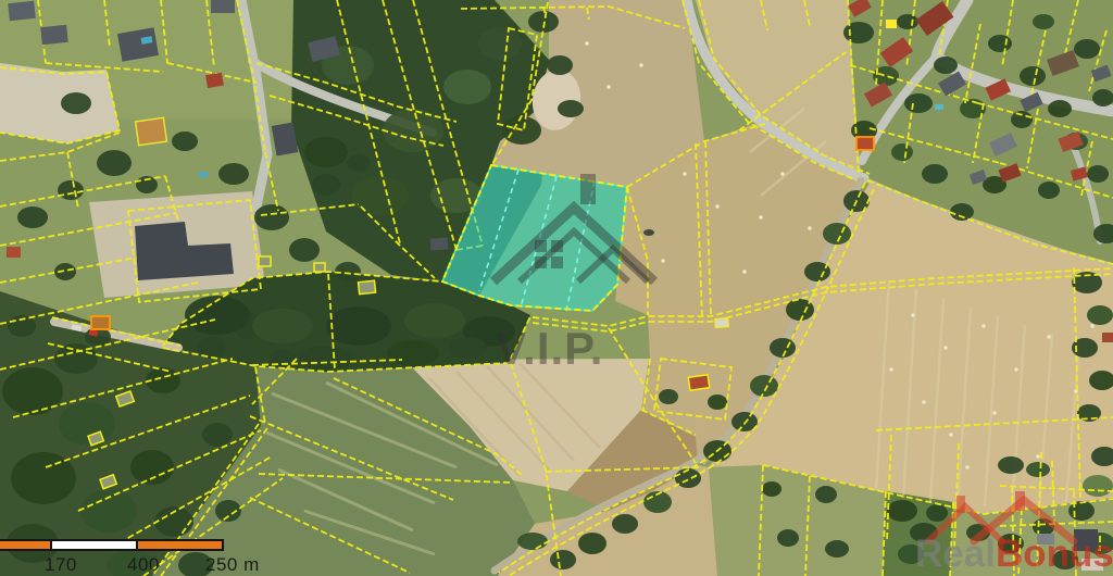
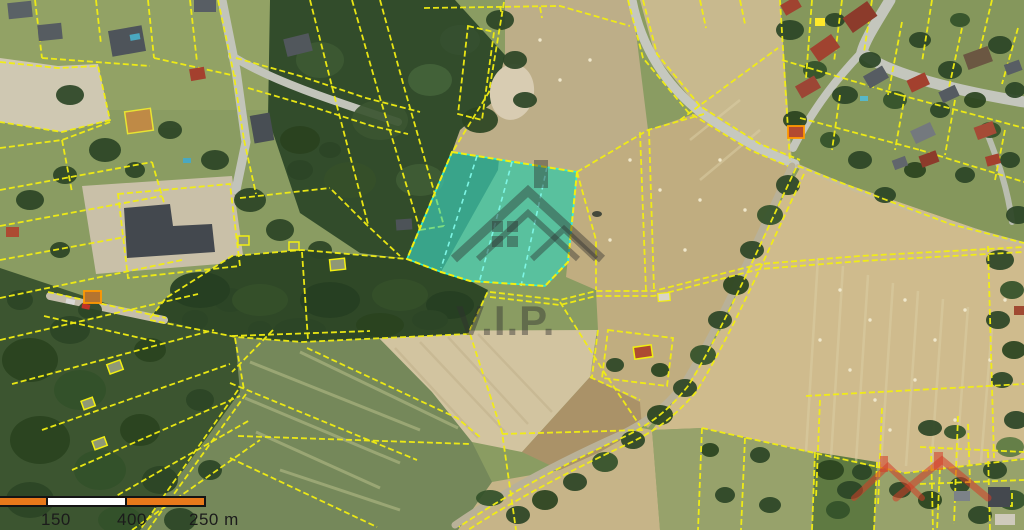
  V.I.P.
- RealBonus
- 170
+ 150
  400
  250 m
